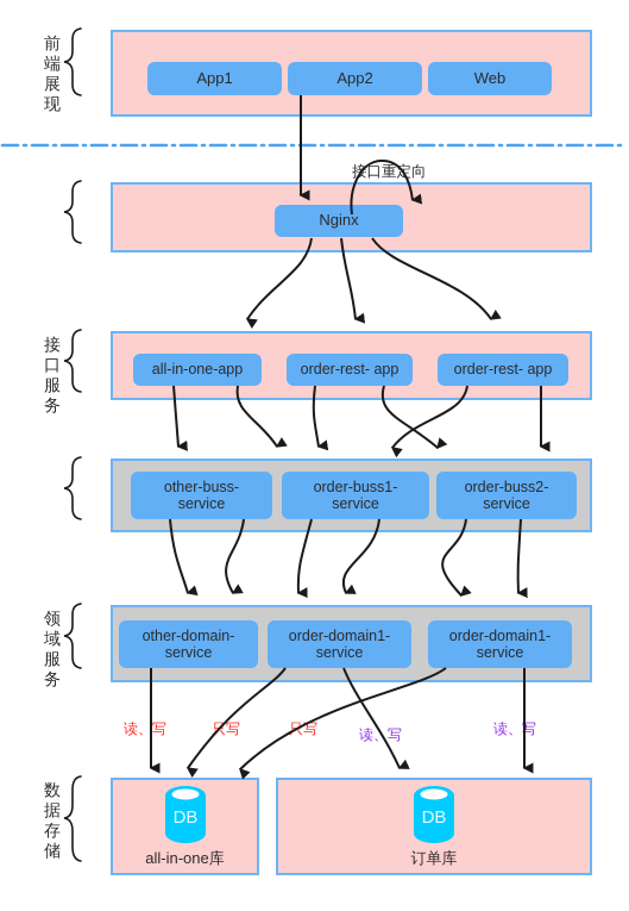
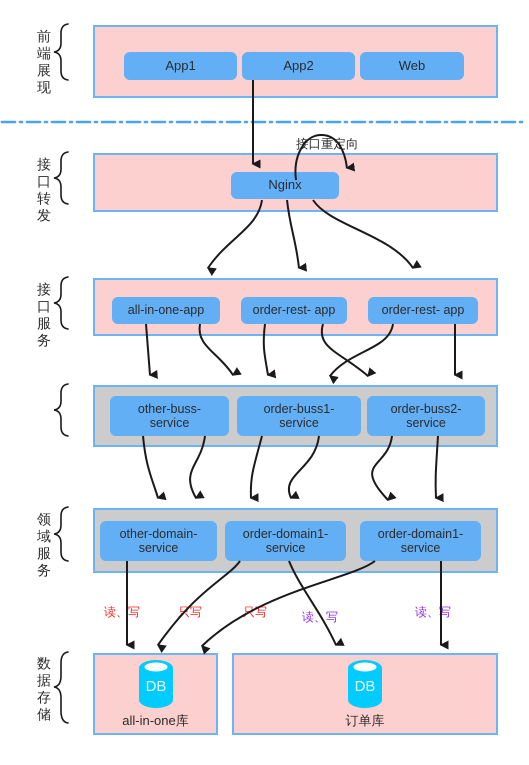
  前端展现
+ 接口转发
  接口服务
  领域服务
  数据存储
  App1
  App2
  Web
  Nginx
  all-in-one-app
  order-rest- app
  order-rest- app
  other-buss-
  service
  order-buss1-
  service
  order-buss2-
  service
  other-domain-
  service
  order-domain1-
  service
  order-domain1-
  service
  DB
  all-in-one库
  DB
  订单库
  接口重向
  读、写
  读、写
